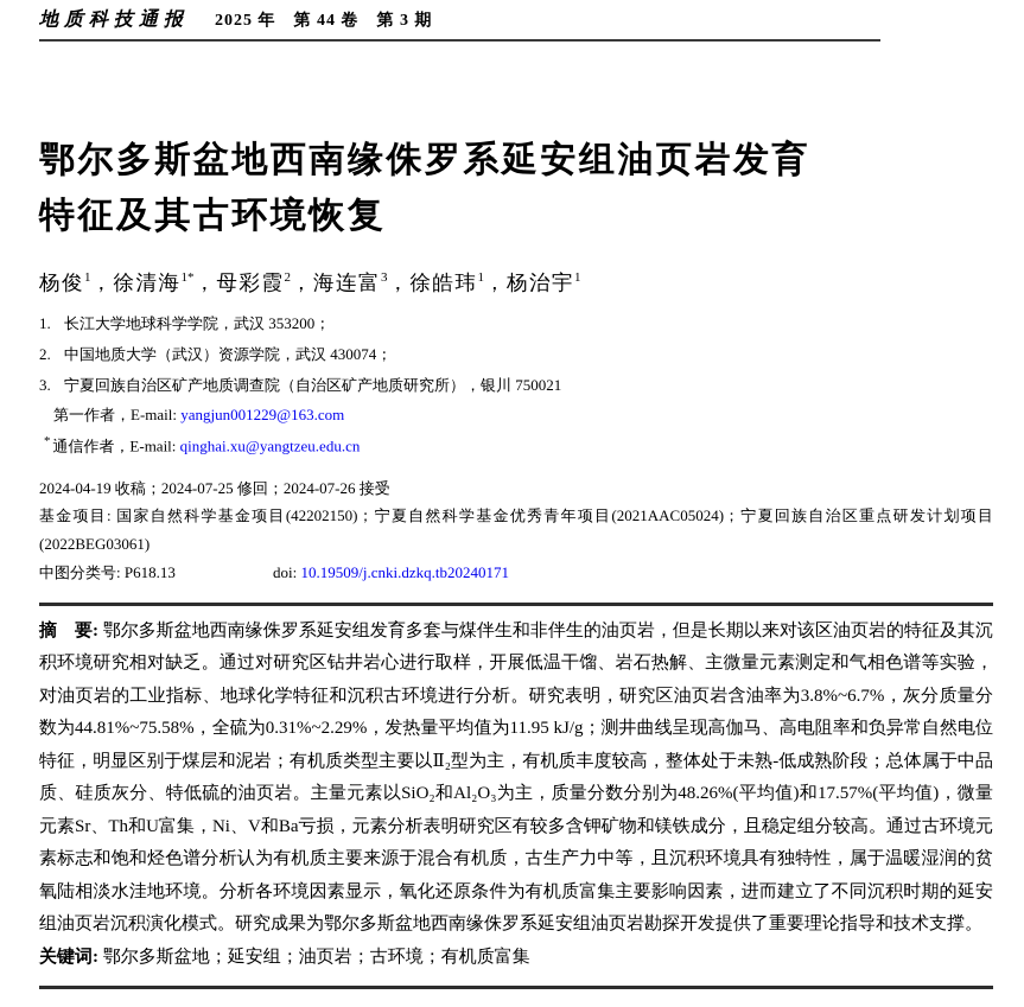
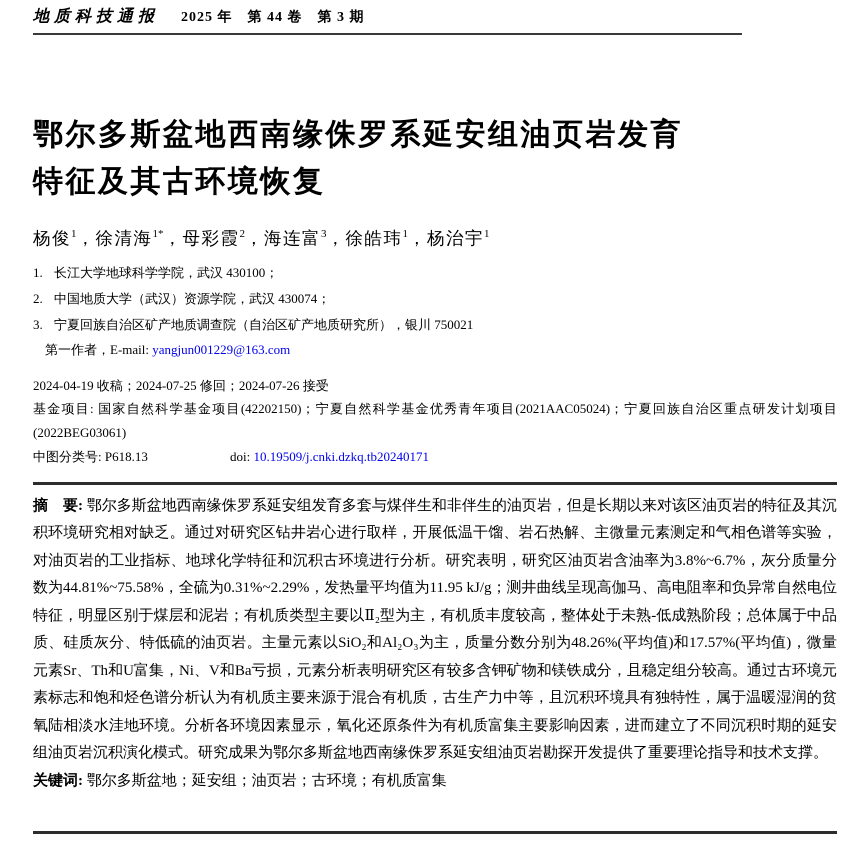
  地质科技通报
  2025 年 第 44 卷 第 3 期
  鄂尔多斯盆地西南缘侏罗系延安组油页岩发育
  特征及其古环境恢复
  杨俊1，徐清海1*，母彩霞2，海连富3，徐皓玮1，杨治宇1
- 1. 长江大学地球科学学院，武汉 353200；
+ 1. 长江大学地球科学学院，武汉 430100；
  2. 中国地质大学（武汉）资源学院，武汉 430074；
  3. 宁夏回族自治区矿产地质调查院（自治区矿产地质研究所），银川 750021
  第一作者，E-mail: yangjun001229@163.com
- * 通信作者，E-mail: qinghai.xu@yangtzeu.edu.cn
  2024-04-19 收稿；2024-07-25 修回；2024-07-26 接受
  基金项目: 国家自然科学基金项目(42202150)；宁夏自然科学基金优秀青年项目(2021AAC05024)；宁夏回族自治区重点研发计划项目(2022BEG03061)
  中图分类号: P618.13
  doi: 10.19509/j.cnki.dzkq.tb20240171
  摘 要: 鄂尔多斯盆地西南缘侏罗系延安组发育多套与煤伴生和非伴生的油页岩，但是长期以来对该区油页岩的特征及其沉积环境研究相对缺乏。通过对研究区钻井岩心进行取样，开展低温干馏、岩石热解、主微量元素测定和气相色谱等实验，对油页岩的工业指标、地球化学特征和沉积古环境进行分析。研究表明，研究区油页岩含油率为3.8%~6.7%，灰分质量分数为44.81%~75.58%，全硫为0.31%~2.29%，发热量平均值为11.95 kJ/g；测井曲线呈现高伽马、高电阻率和负异常自然电位特征，明显区别于煤层和泥岩；有机质类型主要以Ⅱ₂型为主，有机质丰度较高，整体处于未熟-低成熟阶段；总体属于中品质、硅质灰分、特低硫的油页岩。主量元素以SiO₂和Al₂O₃为主，质量分数分别为48.26%(平均值)和17.57%(平均值)，微量元素Sr、Th和U富集，Ni、V和Ba亏损，元素分析表明研究区有较多含钾矿物和镁铁成分，且稳定组分较高。通过古环境元素标志和饱和烃色谱分析认为有机质主要来源于混合有机质，古生产力中等，且沉积环境具有独特性，属于温暖湿润的贫氧陆相淡水洼地环境。分析各环境因素显示，氧化还原条件为有机质富集主要影响因素，进而建立了不同沉积时期的延安组油页岩沉积演化模式。研究成果为鄂尔多斯盆地西南缘侏罗系延安组油页岩勘探开发提供了重要理论指导和技术支撑。
  关键词: 鄂尔多斯盆地；延安组；油页岩；古环境；有机质富集
